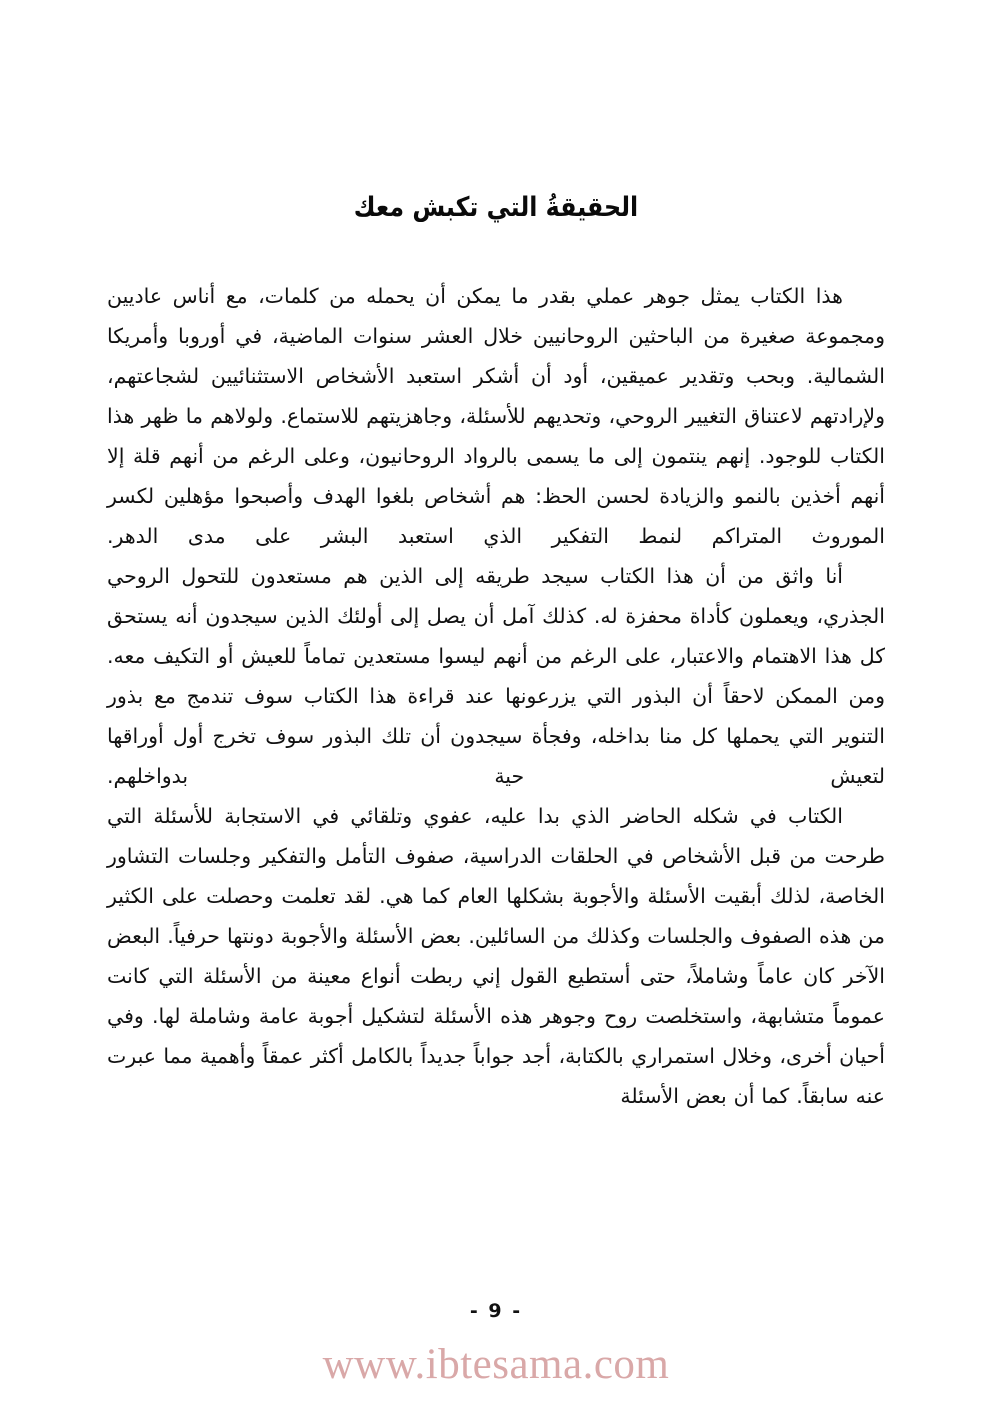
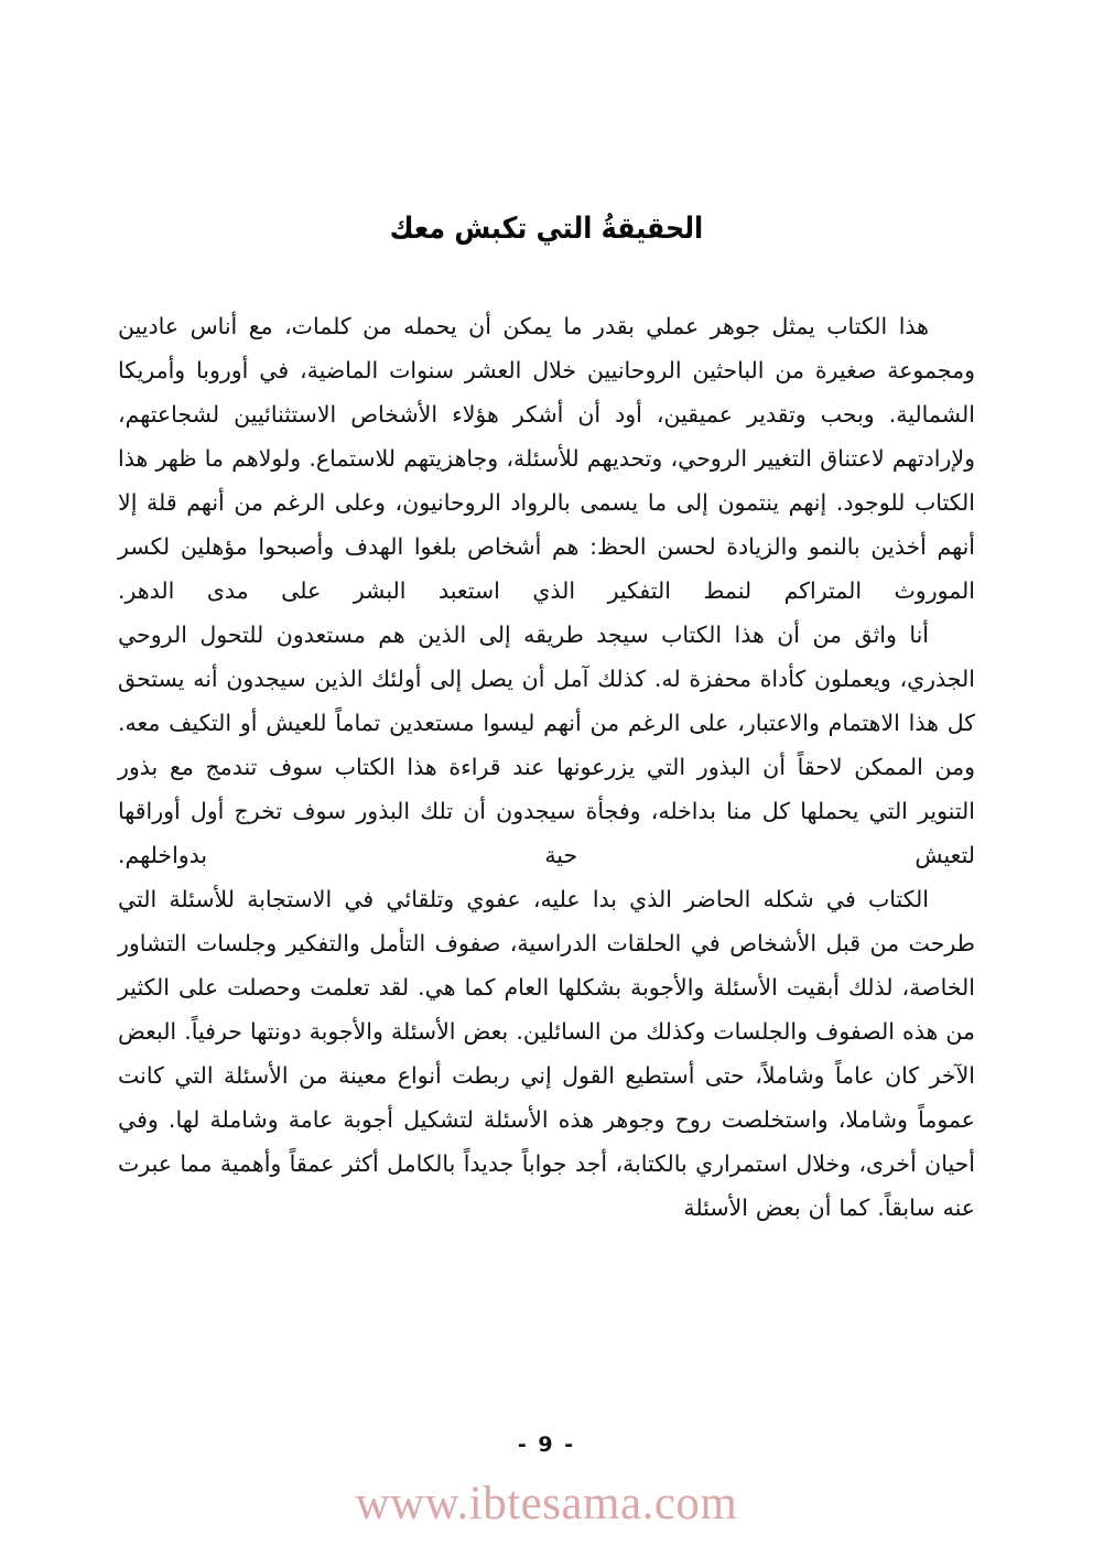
  الحقيقةُ التي تكبش معك
- هذا الكتاب يمثل جوهر عملي بقدر ما يمكن أن يحمله من كلمات، مع أناس عاديين ومجموعة صغيرة من الباحثين الروحانيين خلال العشر سنوات الماضية، في أوروبا وأمريكا الشمالية. وبحب وتقدير عميقين، أود أن أشكر استعبد الأشخاص الاستثنائيين لشجاعتهم، ولإرادتهم لاعتناق التغيير الروحي، وتحديهم للأسئلة، وجاهزيتهم للاستماع. ولولاهم ما ظهر هذا الكتاب للوجود. إنهم ينتمون إلى ما يسمى بالرواد الروحانيون، وعلى الرغم من أنهم قلة إلا أنهم أخذين بالنمو والزيادة لحسن الحظ: هم أشخاص بلغوا الهدف وأصبحوا مؤهلين لكسر الموروث المتراكم لنمط التفكير الذي استعبد البشر على مدى الدهر.
+ هذا الكتاب يمثل جوهر عملي بقدر ما يمكن أن يحمله من كلمات، مع أناس عاديين ومجموعة صغيرة من الباحثين الروحانيين خلال العشر سنوات الماضية، في أوروبا وأمريكا الشمالية. وبحب وتقدير عميقين، أود أن أشكر هؤلاء الأشخاص الاستثنائيين لشجاعتهم، ولإرادتهم لاعتناق التغيير الروحي، وتحديهم للأسئلة، وجاهزيتهم للاستماع. ولولاهم ما ظهر هذا الكتاب للوجود. إنهم ينتمون إلى ما يسمى بالرواد الروحانيون، وعلى الرغم من أنهم قلة إلا أنهم أخذين بالنمو والزيادة لحسن الحظ: هم أشخاص بلغوا الهدف وأصبحوا مؤهلين لكسر الموروث المتراكم لنمط التفكير الذي استعبد البشر على مدى الدهر.
  أنا واثق من أن هذا الكتاب سيجد طريقه إلى الذين هم مستعدون للتحول الروحي الجذري، ويعملون كأداة محفزة له. كذلك آمل أن يصل إلى أولئك الذين سيجدون أنه يستحق كل هذا الاهتمام والاعتبار، على الرغم من أنهم ليسوا مستعدين تماماً للعيش أو التكيف معه. ومن الممكن لاحقاً أن البذور التي يزرعونها عند قراءة هذا الكتاب سوف تندمج مع بذور التنوير التي يحملها كل منا بداخله، وفجأة سيجدون أن تلك البذور سوف تخرج أول أوراقها لتعيش حية بدواخلهم.
- الكتاب في شكله الحاضر الذي بدا عليه، عفوي وتلقائي في الاستجابة للأسئلة التي طرحت من قبل الأشخاص في الحلقات الدراسية، صفوف التأمل والتفكير وجلسات التشاور الخاصة، لذلك أبقيت الأسئلة والأجوبة بشكلها العام كما هي. لقد تعلمت وحصلت على الكثير من هذه الصفوف والجلسات وكذلك من السائلين. بعض الأسئلة والأجوبة دونتها حرفياً. البعض الآخر كان عاماً وشاملاً، حتى أستطيع القول إني ربطت أنواع معينة من الأسئلة التي كانت عموماً متشابهة، واستخلصت روح وجوهر هذه الأسئلة لتشكيل أجوبة عامة وشاملة لها. وفي أحيان أخرى، وخلال استمراري بالكتابة، أجد جواباً جديداً بالكامل أكثر عمقاً وأهمية مما عبرت عنه سابقاً. كما أن بعض الأسئلة
+ الكتاب في شكله الحاضر الذي بدا عليه، عفوي وتلقائي في الاستجابة للأسئلة التي طرحت من قبل الأشخاص في الحلقات الدراسية، صفوف التأمل والتفكير وجلسات التشاور الخاصة، لذلك أبقيت الأسئلة والأجوبة بشكلها العام كما هي. لقد تعلمت وحصلت على الكثير من هذه الصفوف والجلسات وكذلك من السائلين. بعض الأسئلة والأجوبة دونتها حرفياً. البعض الآخر كان عاماً وشاملاً، حتى أستطيع القول إني ربطت أنواع معينة من الأسئلة التي كانت عموماً وشاملا، واستخلصت روح وجوهر هذه الأسئلة لتشكيل أجوبة عامة وشاملة لها. وفي أحيان أخرى، وخلال استمراري بالكتابة، أجد جواباً جديداً بالكامل أكثر عمقاً وأهمية مما عبرت عنه سابقاً. كما أن بعض الأسئلة
  - 9 -
  www.ibtesama.com
